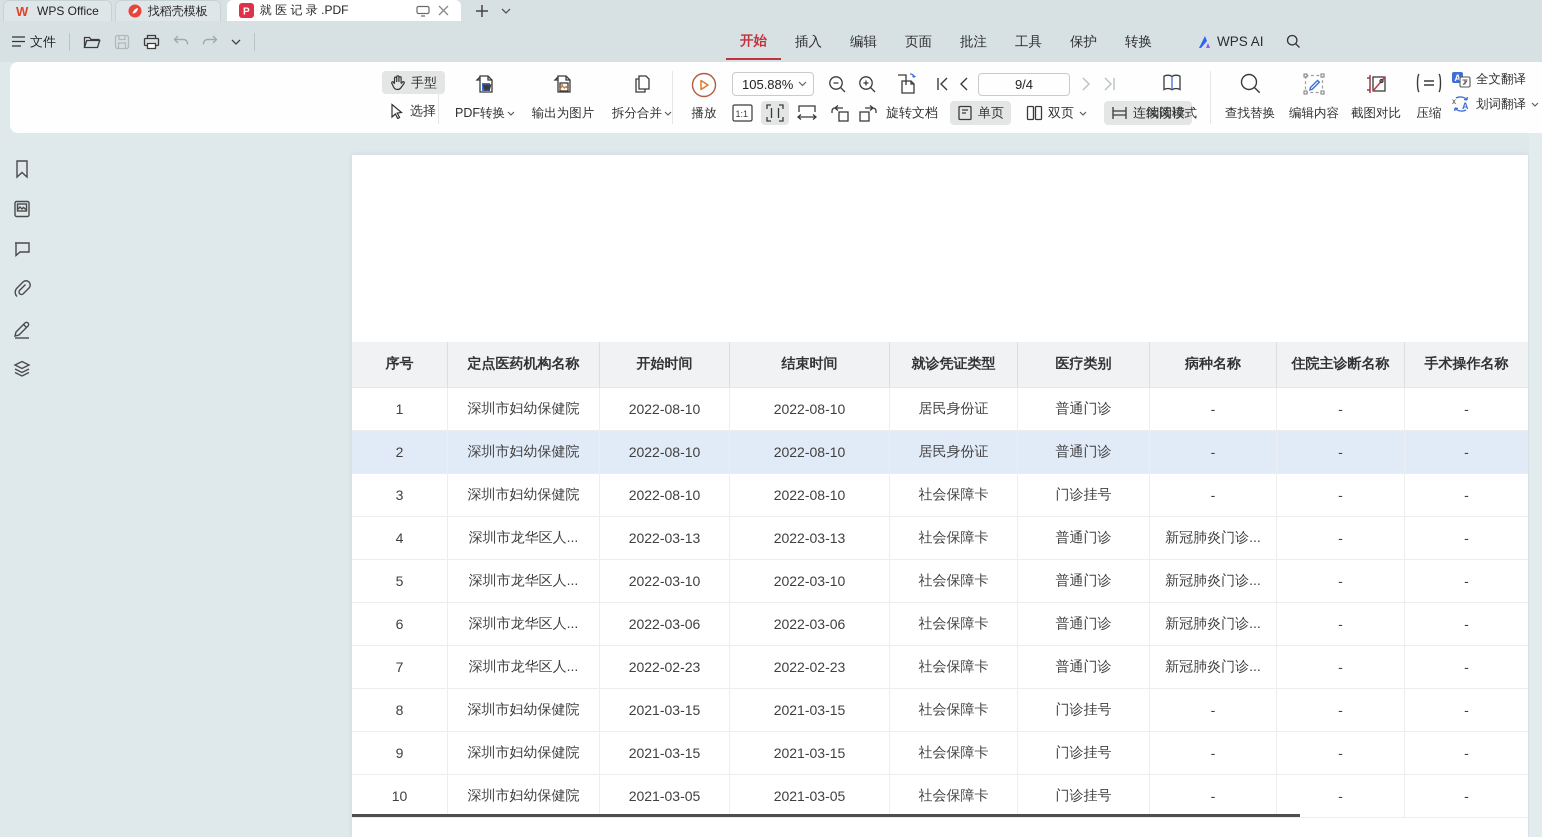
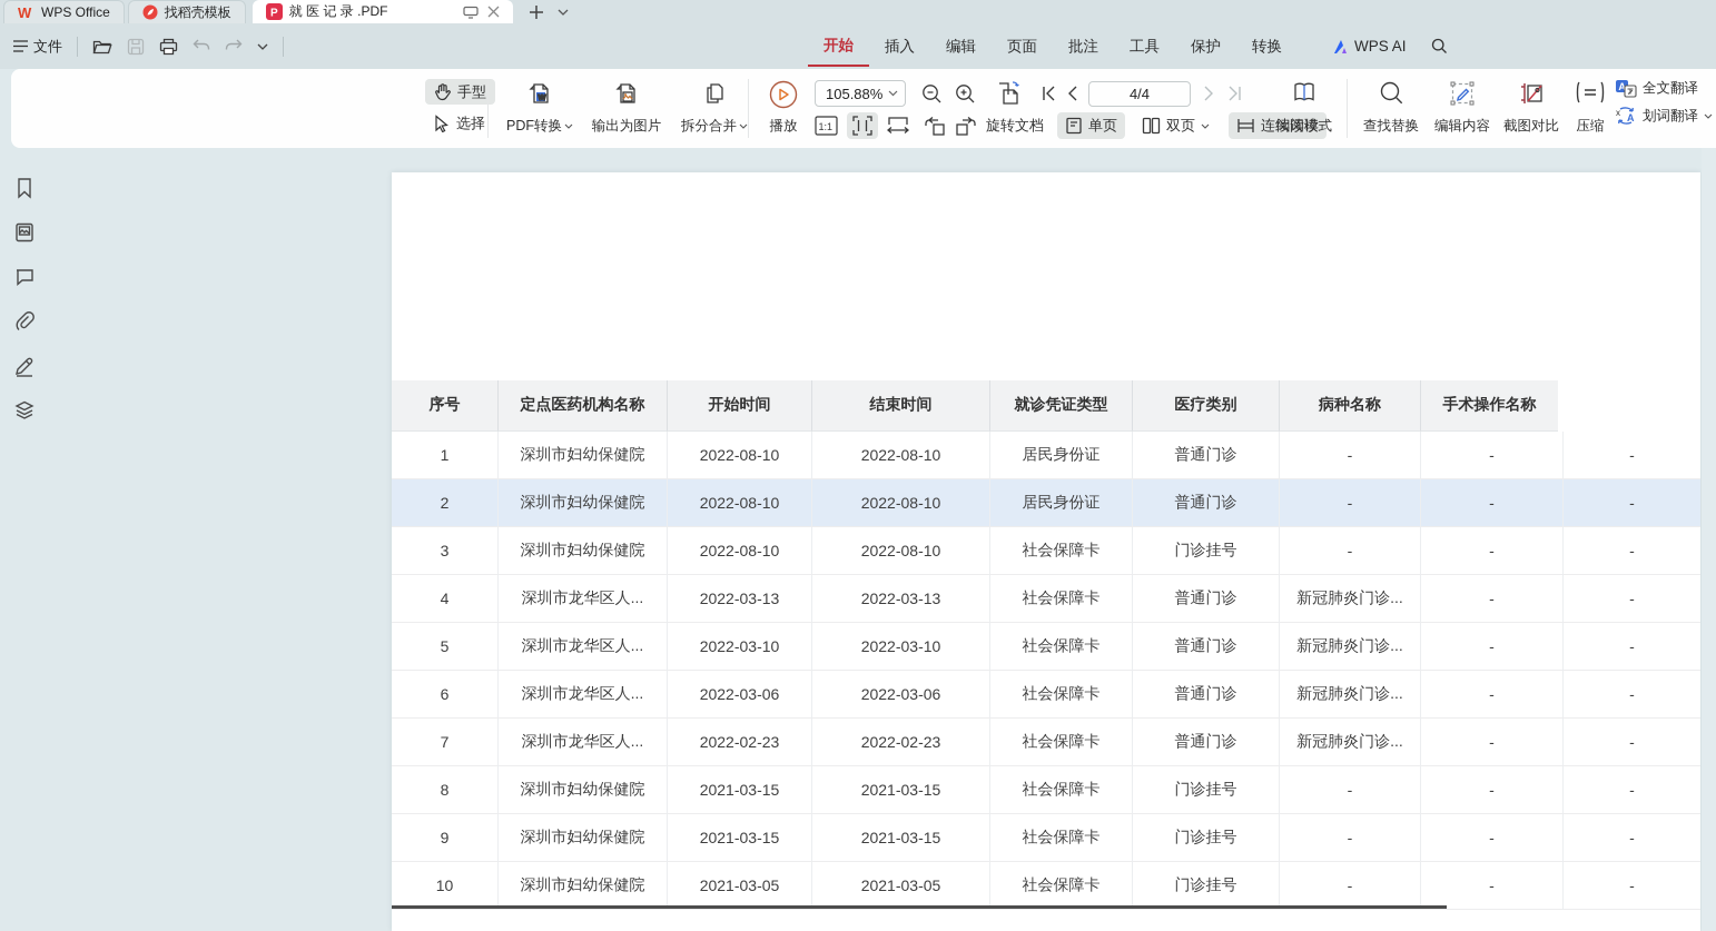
  W
  WPS Office
  找稻壳模板
  P
  就 医 记 录 .PDF
  文件
  开始
  插入
  编辑
  页面
  批注
  工具
  保护
  转换
  WPS AI
  手型
  选择
  W
  PDF转换
  输出为图片
  拆分合并
  播放
  105.88%
- 9/4
+ 4/4
  1:1
  旋转文档
  单页
  双页
  连续阅读
  阅读模式
  查找替换
  编辑内容
  截图对比
  压缩
  A
  全文翻译
  x
  A
  划词翻译
  序号
  定点医药机构名称
  开始时间
  结束时间
  就诊凭证类型
  医疗类别
  病种名称
- 住院主诊断名称
  手术操作名称
  1
  深圳市妇幼保健院
  2022-08-10
  2022-08-10
  居民身份证
  普通门诊
  -
  -
  -
  2
  深圳市妇幼保健院
  2022-08-10
  2022-08-10
  居民身份证
  普通门诊
  -
  -
  -
  3
  深圳市妇幼保健院
  2022-08-10
  2022-08-10
  社会保障卡
  门诊挂号
  -
  -
  -
  4
  深圳市龙华区人...
  2022-03-13
  2022-03-13
  社会保障卡
  普通门诊
  新冠肺炎门诊...
  -
  -
  5
  深圳市龙华区人...
  2022-03-10
  2022-03-10
  社会保障卡
  普通门诊
  新冠肺炎门诊...
  -
  -
  6
  深圳市龙华区人...
  2022-03-06
  2022-03-06
  社会保障卡
  普通门诊
  新冠肺炎门诊...
  -
  -
  7
  深圳市龙华区人...
  2022-02-23
  2022-02-23
  社会保障卡
  普通门诊
  新冠肺炎门诊...
  -
  -
  8
  深圳市妇幼保健院
  2021-03-15
  2021-03-15
  社会保障卡
  门诊挂号
  -
  -
  -
  9
  深圳市妇幼保健院
  2021-03-15
  2021-03-15
  社会保障卡
  门诊挂号
  -
  -
  -
  10
  深圳市妇幼保健院
  2021-03-05
  2021-03-05
  社会保障卡
  门诊挂号
  -
  -
  -
